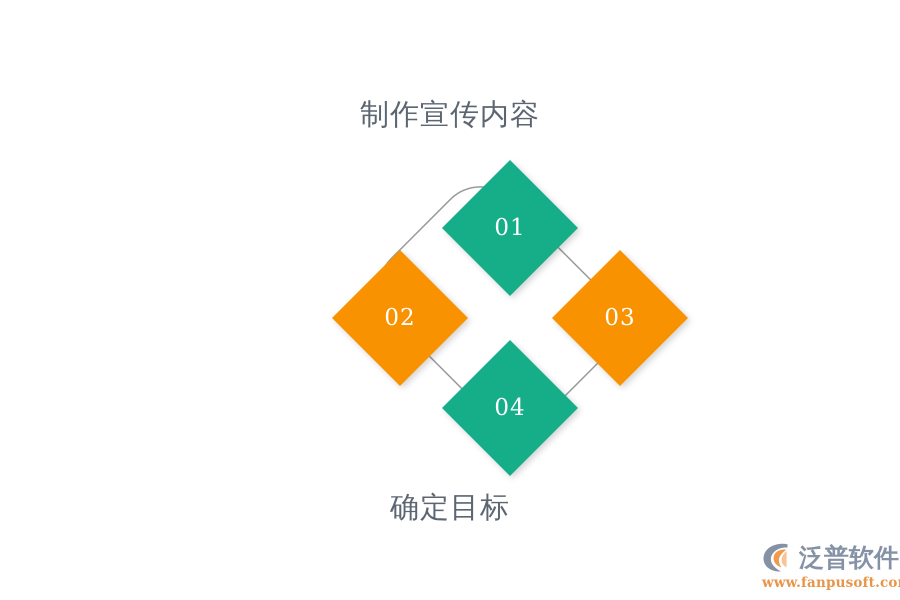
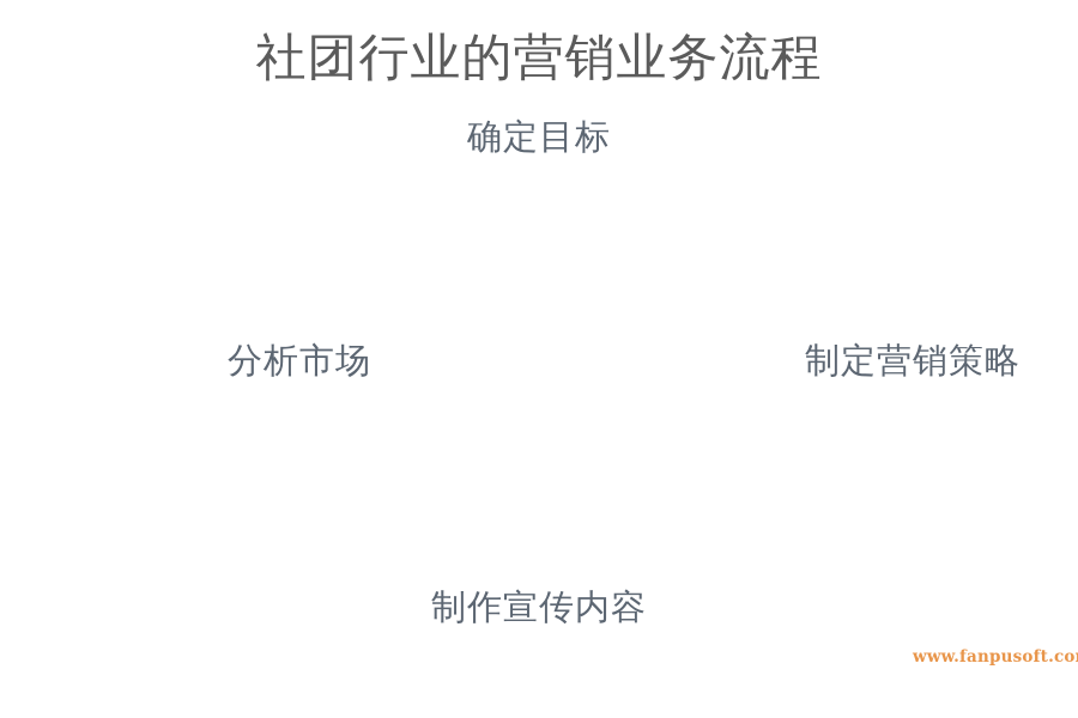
+ 社团行业的营销业务流程
- 制作宣传内容
+ 确定目标
+ 分析市场
+ 制定营销策略
- 确定目标
+ 制作宣传内容
- 01
- 02
- 03
- 04
- 泛普软件
  www.fanpusoft.co
